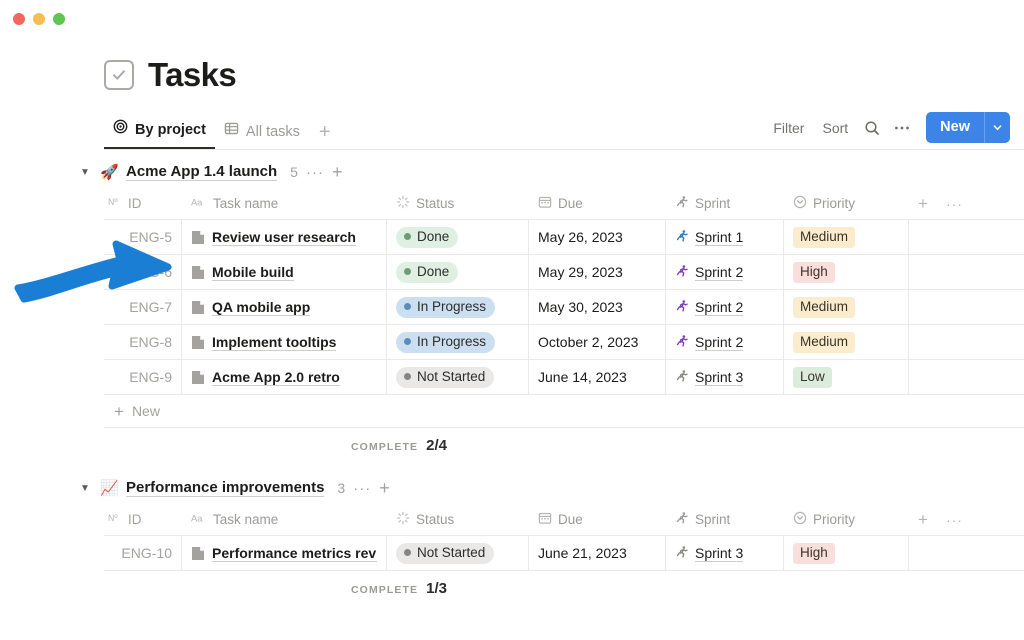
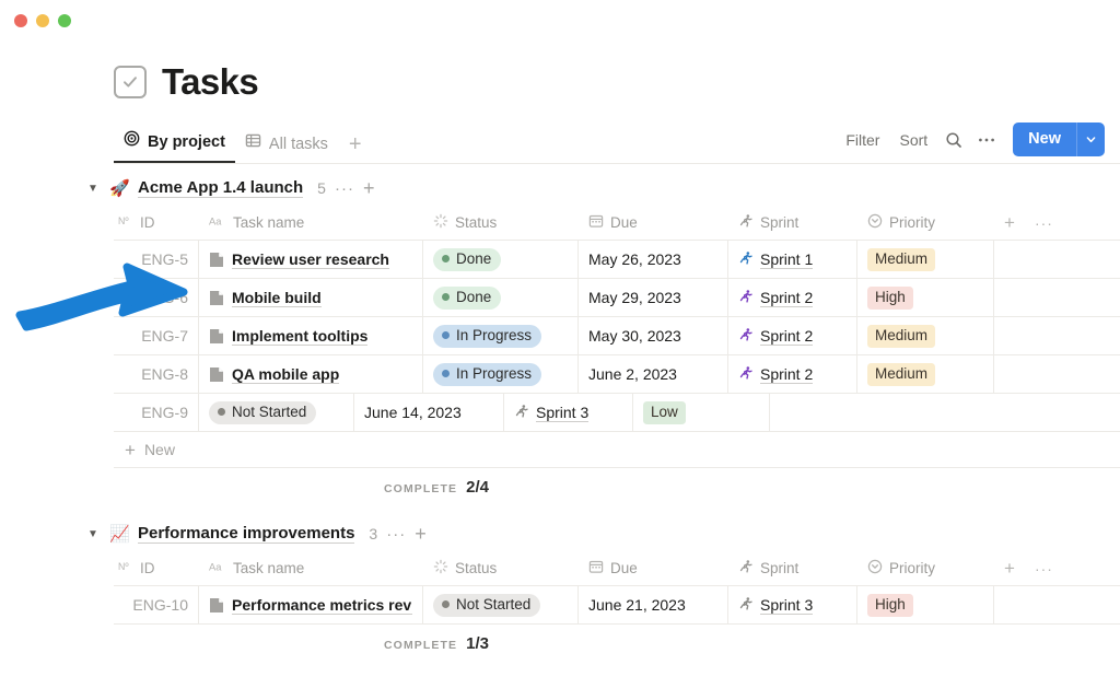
  Tasks
  By project
  All tasks
  +
  Filter
  Sort
  New
  ▼
  🚀
  Acme App 1.4 launch
  5
  ···
  +
  Nº
  ID
  Aa
  Task name
  Status
  Due
  Sprint
  Priority
  +
  ···
  ENG-5
  Review user research
  Done
  May 26, 2023
  Sprint 1
  Medium
  Mobile build
  Done
  May 29, 2023
  Sprint 2
  High
  ENG-7
- QA mobile app
+ Implement tooltips
  In Progress
  May 30, 2023
  Sprint 2
  Medium
  ENG-8
- Implement tooltips
+ QA mobile app
  In Progress
- October 2, 2023
+ June 2, 2023
  Sprint 2
  Medium
  ENG-9
- Acme App 2.0 retro
  Not Started
  June 14, 2023
  Sprint 3
  Low
  +
  New
  COMPLETE
  2/4
  ▼
  📈
  Performance improvements
  3
  ···
  +
  Nº
  ID
  Aa
  Task name
  Status
  Due
  Sprint
  Priority
  +
  ···
  ENG-10
  Performance metrics rev
  Not Started
  June 21, 2023
  Sprint 3
  High
  COMPLETE
  1/3
